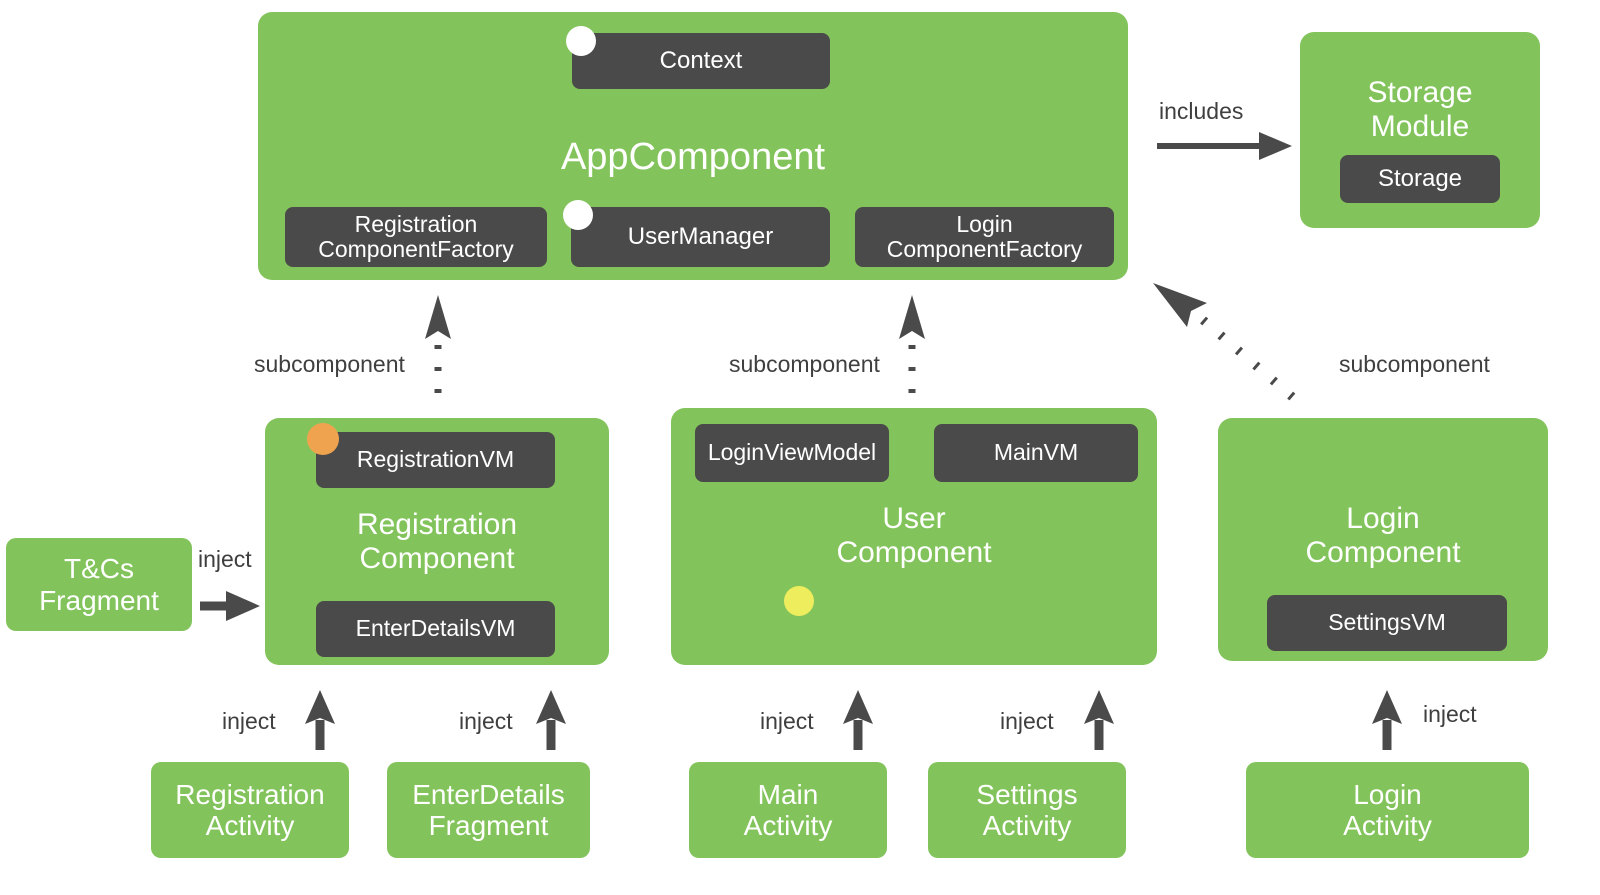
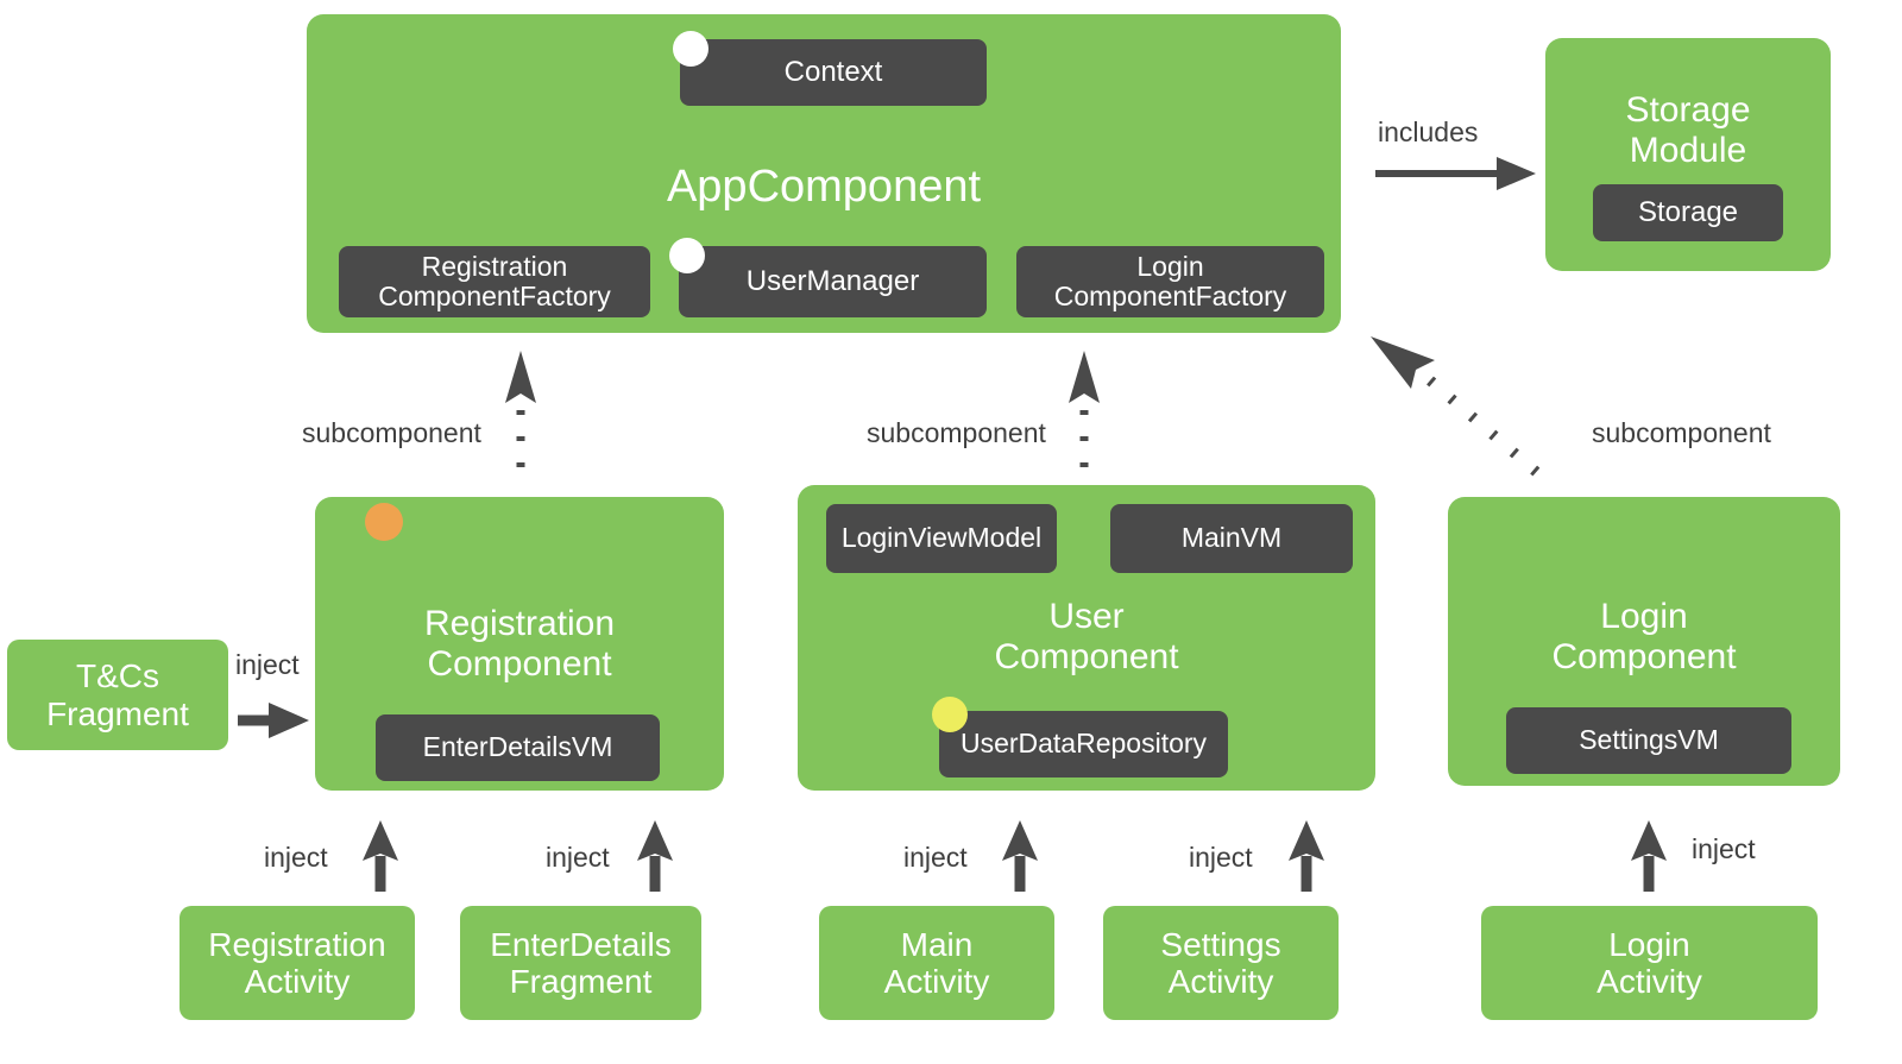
  AppComponent
  Context
  Registration
  ComponentFactory
  UserManager
  Login
  ComponentFactory
  Storage
  Module
  Storage
  includes
  subcomponent
  subcomponent
  subcomponent
  Registration
  Component
- RegistrationVM
  EnterDetailsVM
  T&Cs
  Fragment
  inject
  User
  Component
  LoginViewModel
  MainVM
+ UserDataRepository
  Login
  Component
  SettingsVM
  inject
  Registration
  Activity
  inject
  EnterDetails
  Fragment
  inject
  Main
  Activity
  inject
  Settings
  Activity
  inject
  Login
  Activity
